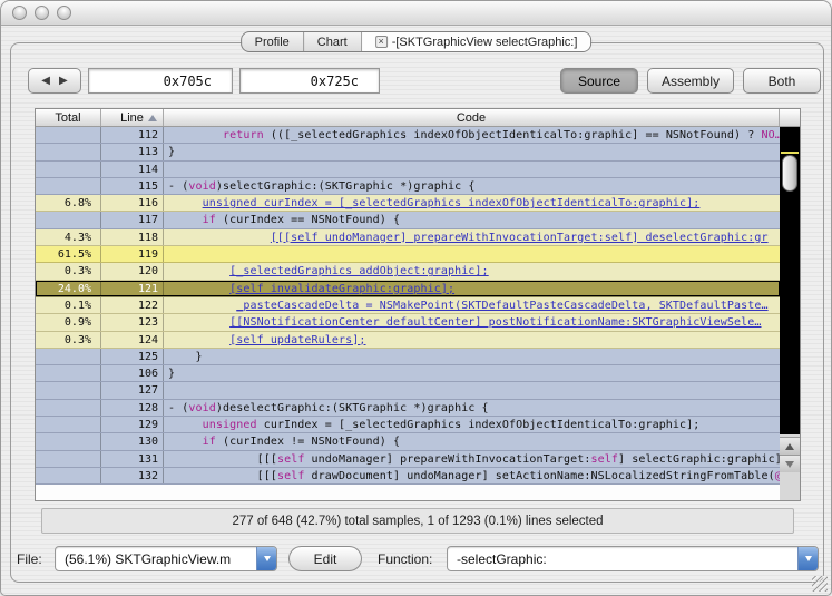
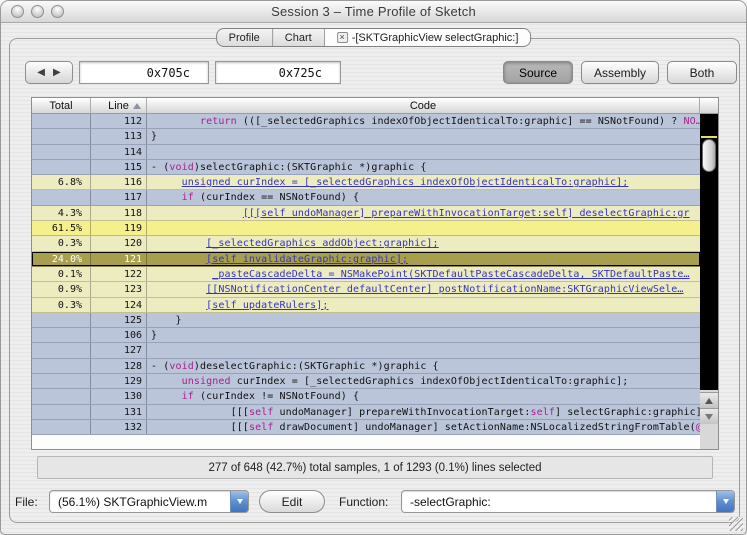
+ Session 3 – Time Profile of Sketch
  Profile
  Chart
  ×
  -[SKTGraphicView selectGraphic:]
  ◀
  ▶
  0x705c
  0x725c
  Source
  Assembly
  Both
  Total
  Line
  Code
  112
  return (([_selectedGraphics indexOfObjectIdenticalTo:graphic] == NSNotFound) ? NO…
  113
  }
  114
  115
  - (void)selectGraphic:(SKTGraphic *)graphic {
  6.8%
  116
  unsigned curIndex = [_selectedGraphics indexOfObjectIdenticalTo:graphic];
  117
  if (curIndex == NSNotFound) {
  4.3%
  118
  [[[self undoManager] prepareWithInvocationTarget:self] deselectGraphic:gr
  61.5%
  119
  0.3%
  120
  [_selectedGraphics addObject:graphic];
  24.0%
  121
  [self invalidateGraphic:graphic];
  0.1%
  122
  _pasteCascadeDelta = NSMakePoint(SKTDefaultPasteCascadeDelta, SKTDefaultPaste…
  0.9%
  123
  [[NSNotificationCenter defaultCenter] postNotificationName:SKTGraphicViewSele…
  0.3%
  124
  [self updateRulers];
  125
  }
  106
  }
  127
  128
  - (void)deselectGraphic:(SKTGraphic *)graphic {
  129
  unsigned curIndex = [_selectedGraphics indexOfObjectIdenticalTo:graphic];
  130
  if (curIndex != NSNotFound) {
  131
  [[[self undoManager] prepareWithInvocationTarget:self] selectGraphic:graphic]
  132
  [[[self drawDocument] undoManager] setActionName:NSLocalizedStringFromTable(@
  277 of 648 (42.7%) total samples, 1 of 1293 (0.1%) lines selected
  File:
  (56.1%) SKTGraphicView.m
  Edit
  Function:
  -selectGraphic:
